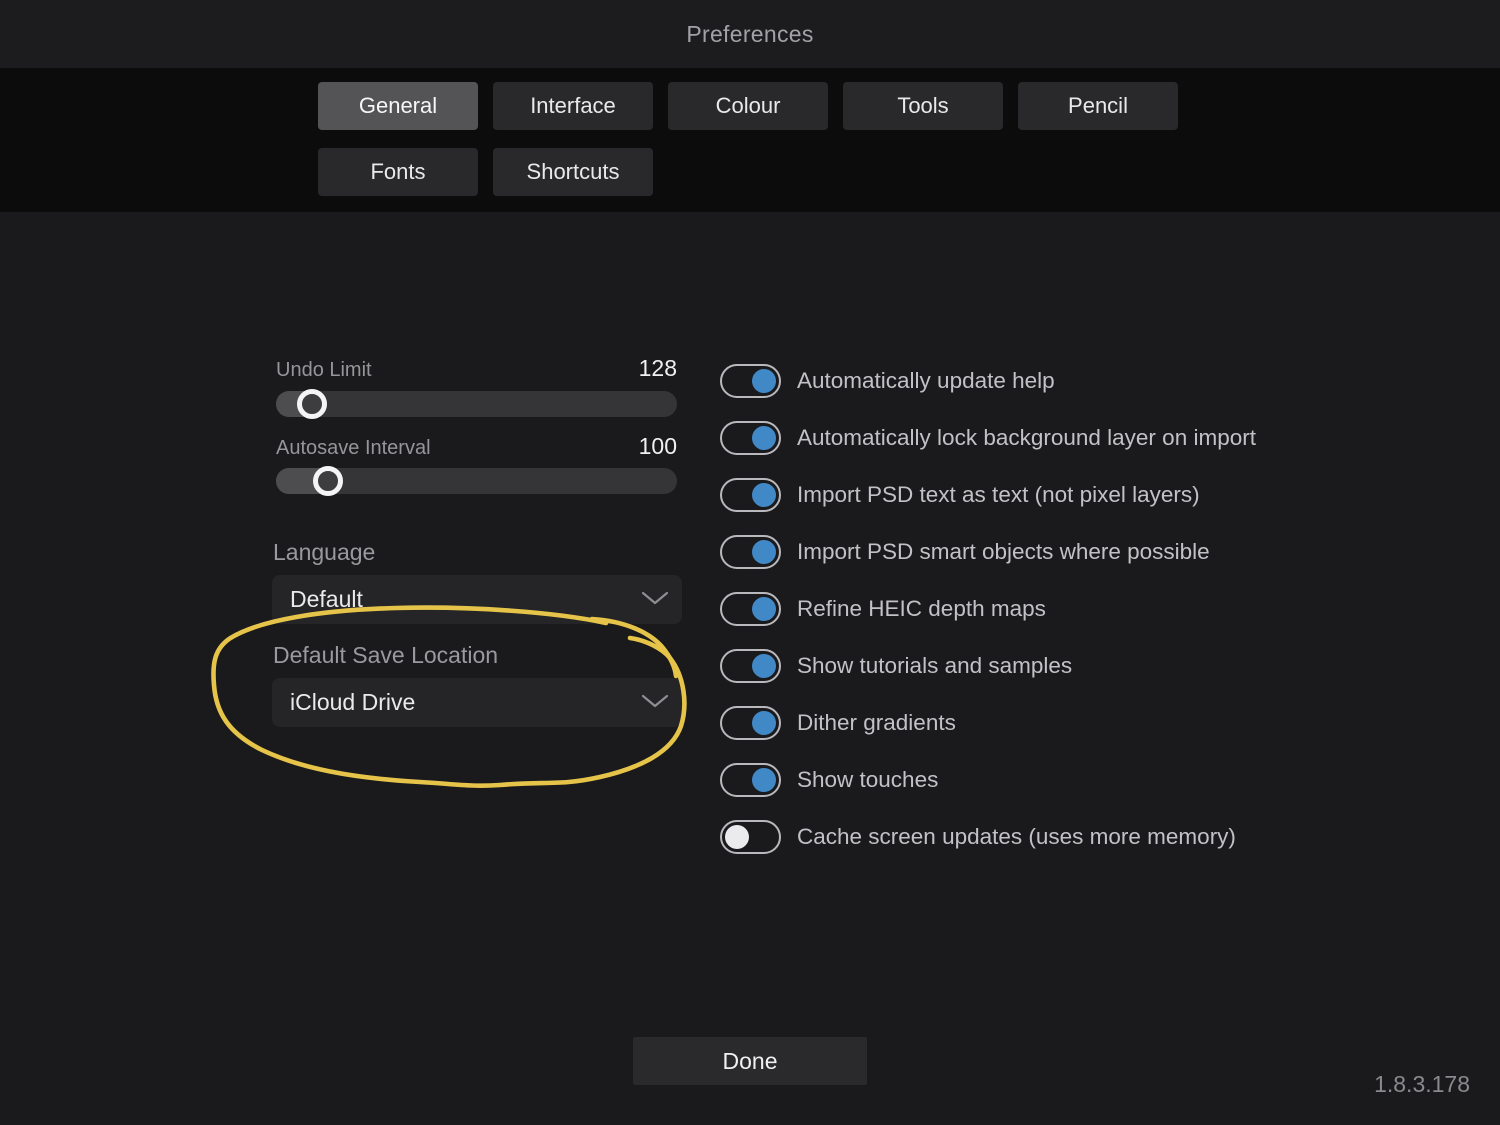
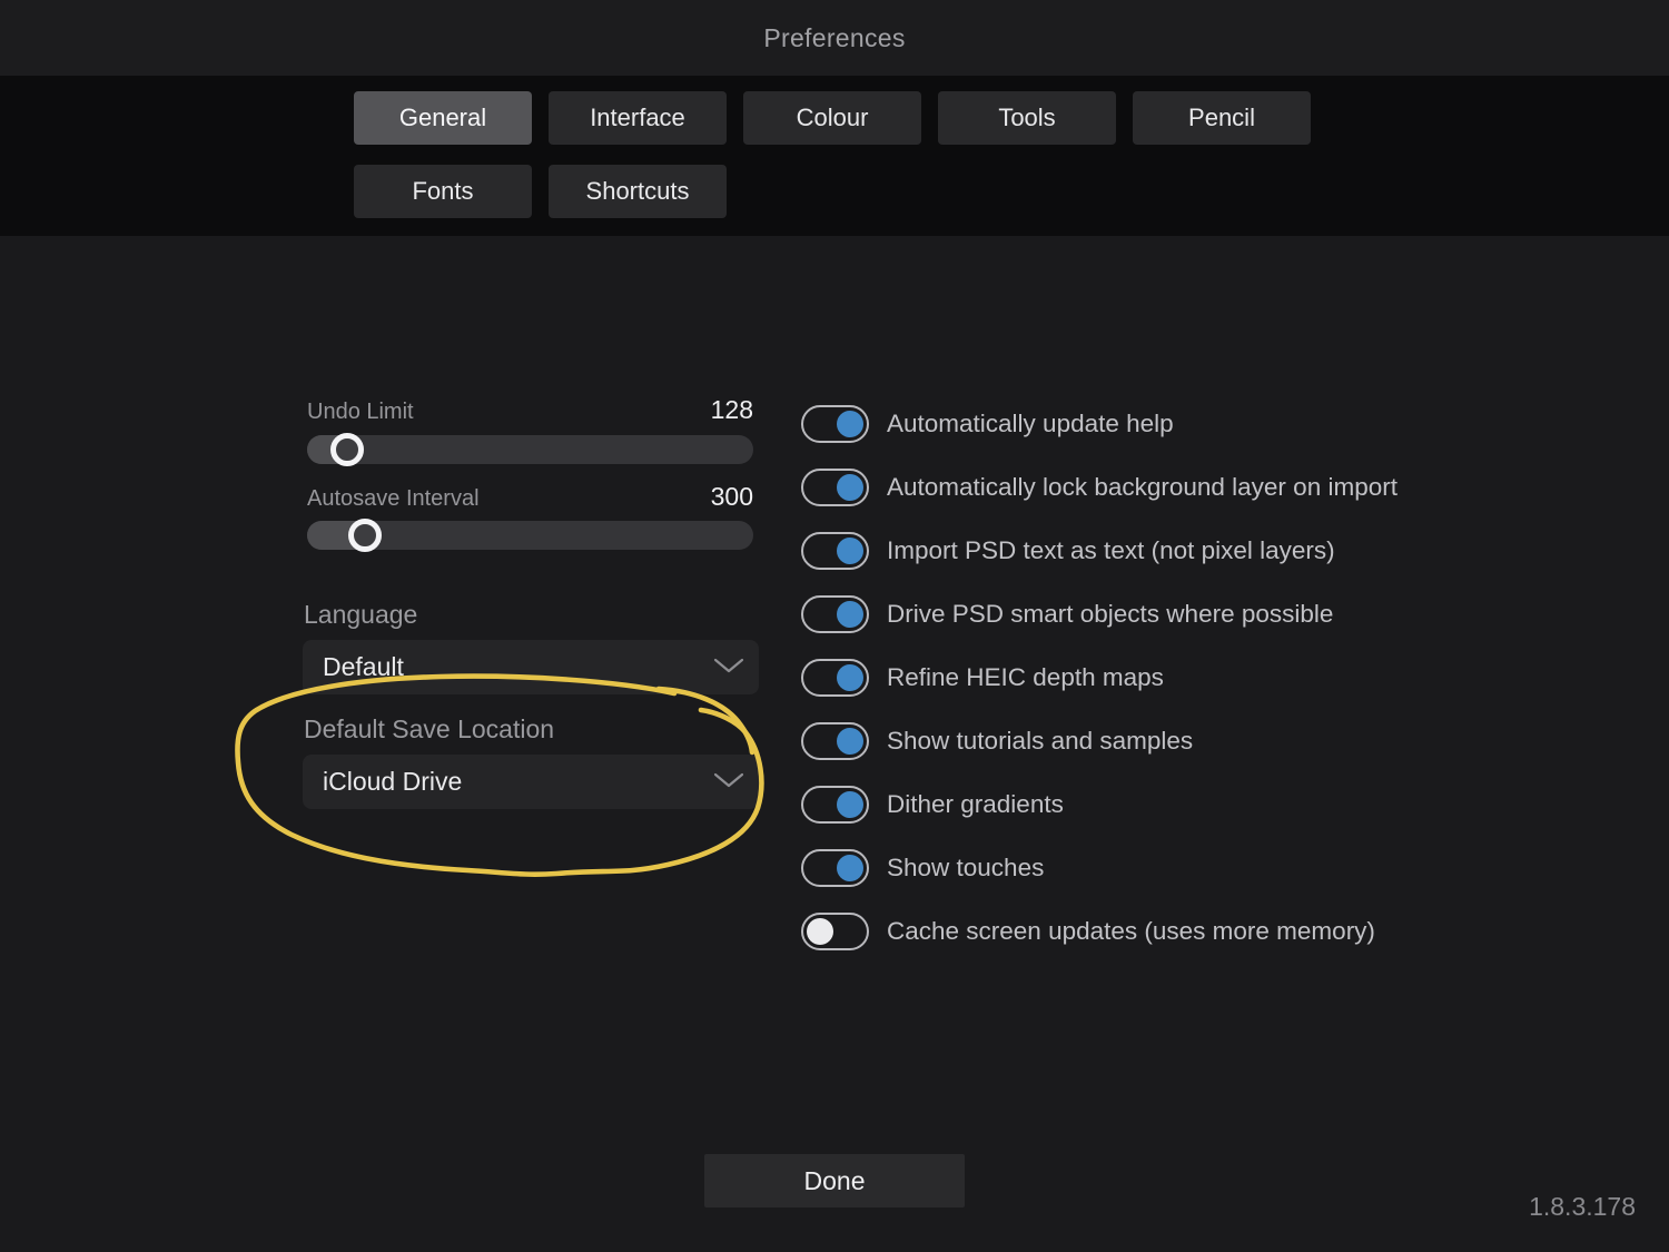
  Preferences
  General
  Interface
  Colour
  Tools
  Pencil
  Fonts
  Shortcuts
  Undo Limit
  128
  Autosave Interval
- 100
+ 300
  Language
  Default
  Default Save Location
  iCloud Drive
  Automatically update help
  Automatically lock background layer on import
  Import PSD text as text (not pixel layers)
- Import PSD smart objects where possible
+ Drive PSD smart objects where possible
  Refine HEIC depth maps
  Show tutorials and samples
  Dither gradients
  Show touches
  Cache screen updates (uses more memory)
  Done
  1.8.3.178
